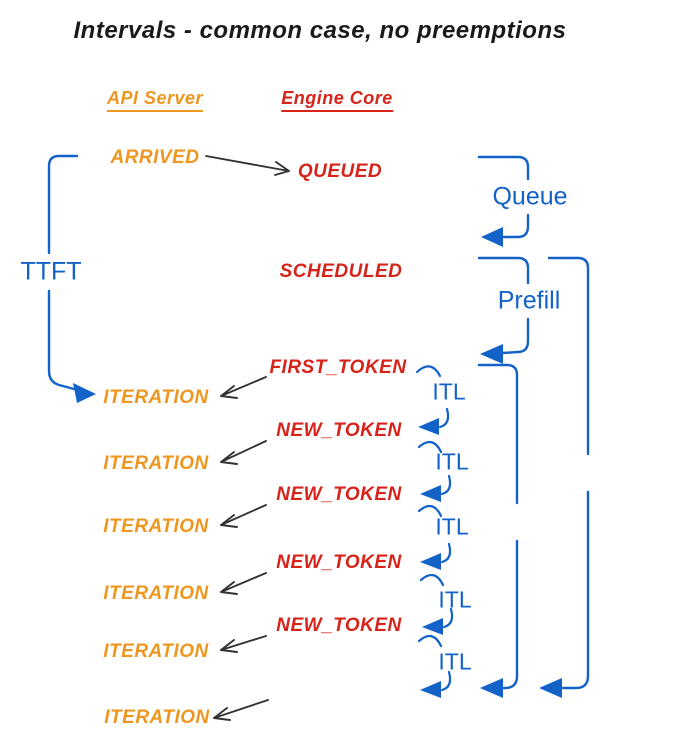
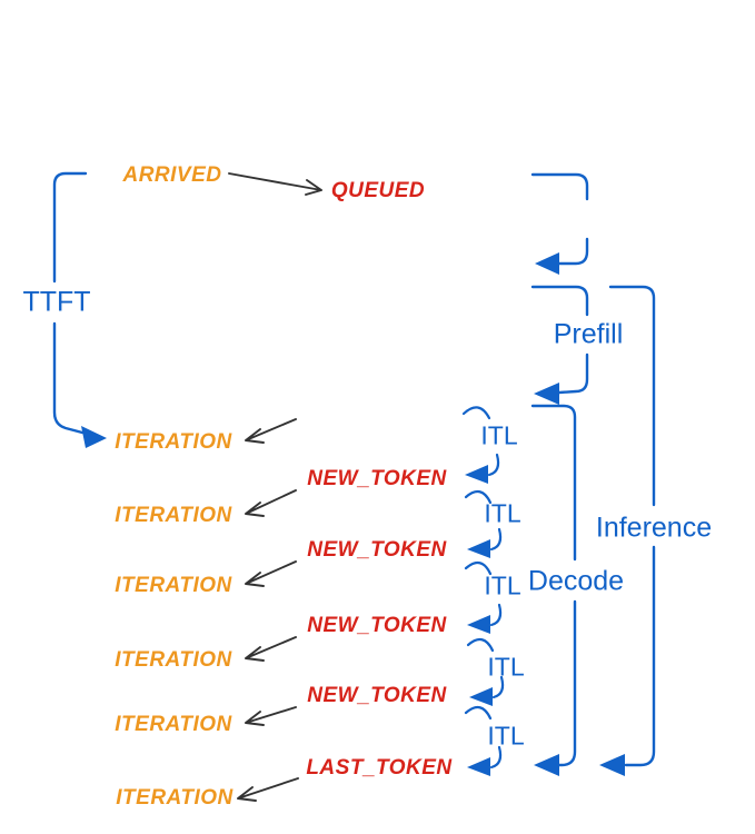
- Intervals - common case, no preemptions
- API Server
- Engine Core
  ARRIVED
  ITERATION
  ITERATION
  ITERATION
  ITERATION
  ITERATION
  ITERATION
  QUEUED
- SCHEDULED
- FIRST_TOKEN
  NEW_TOKEN
  NEW_TOKEN
  NEW_TOKEN
  NEW_TOKEN
+ LAST_TOKEN
  TTFT
- Queue
  Prefill
  ITL
  ITL
  ITL
  ITL
  ITL
+ Decode
+ Inference
